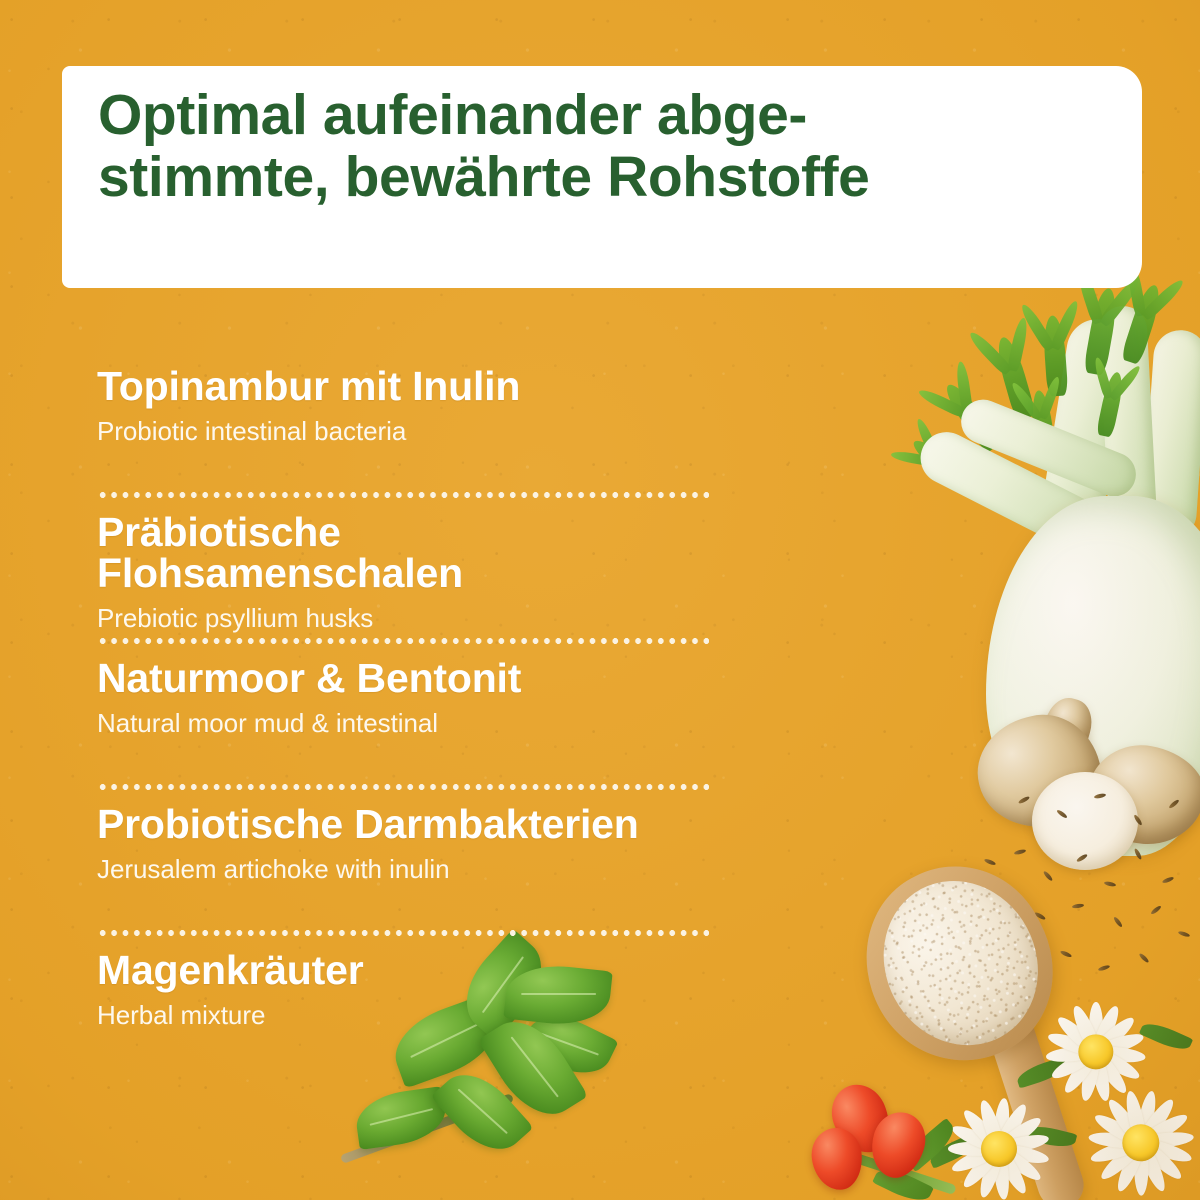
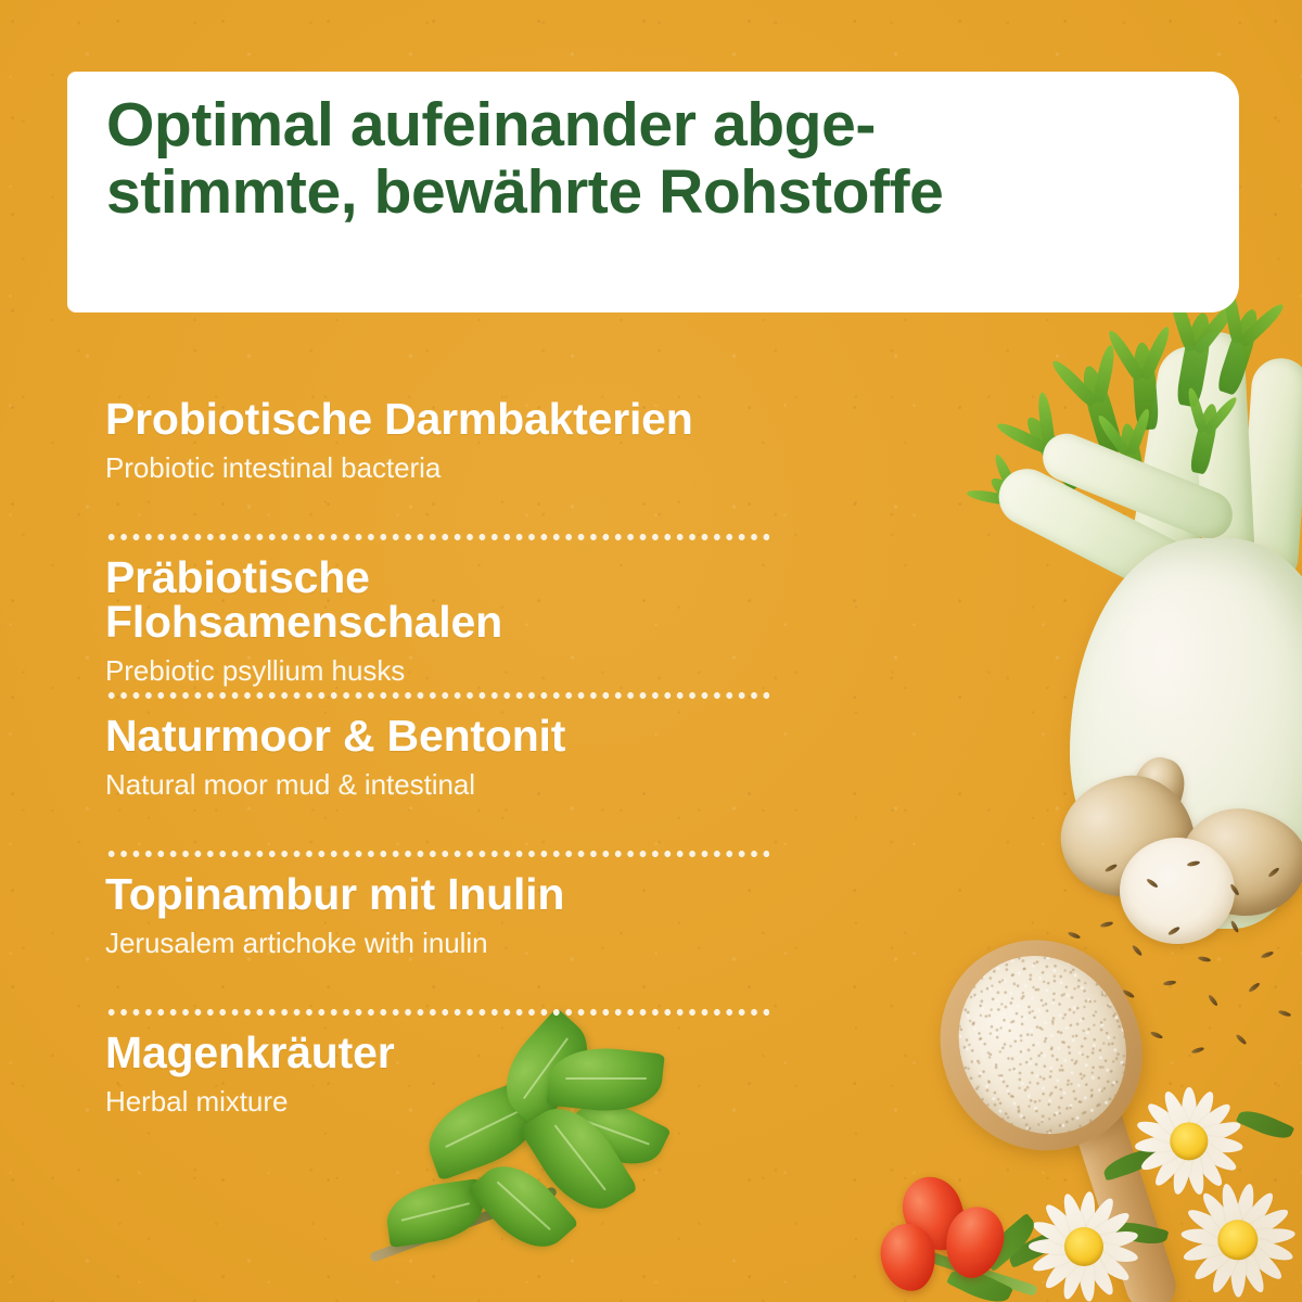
  Optimal aufeinander abge-
  stimmte, bewährte Rohstoffe
- Topinambur mit Inulin
+ Probiotische Darmbakterien
  Probiotic intestinal bacteria
  Präbiotische Flohsamenschalen
  Prebiotic psyllium husks
  Naturmoor & Bentonit
  Natural moor mud & intestinal
- Probiotische Darmbakterien
+ Topinambur mit Inulin
  Jerusalem artichoke with inulin
  Magenkräuter
  Herbal mixture
